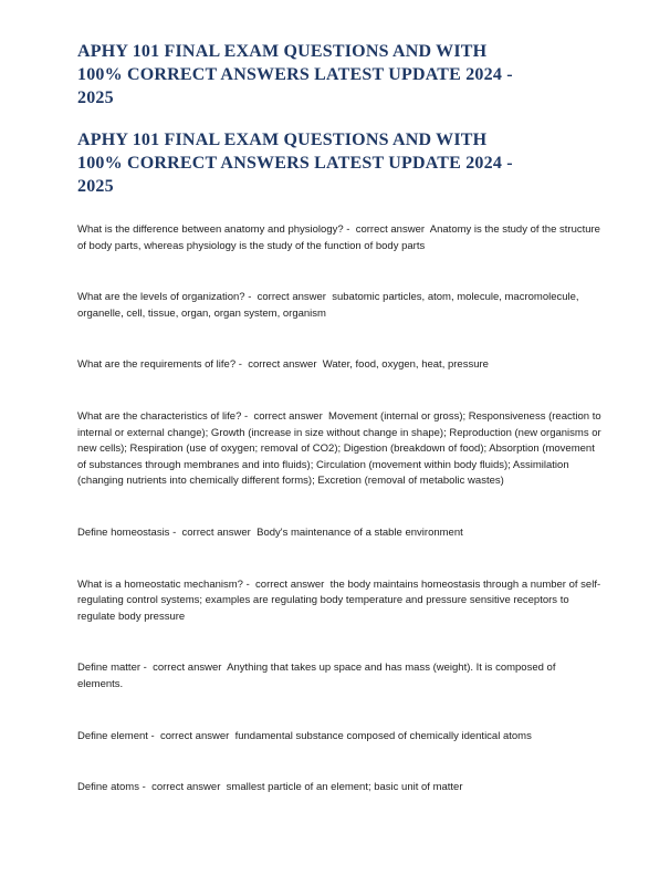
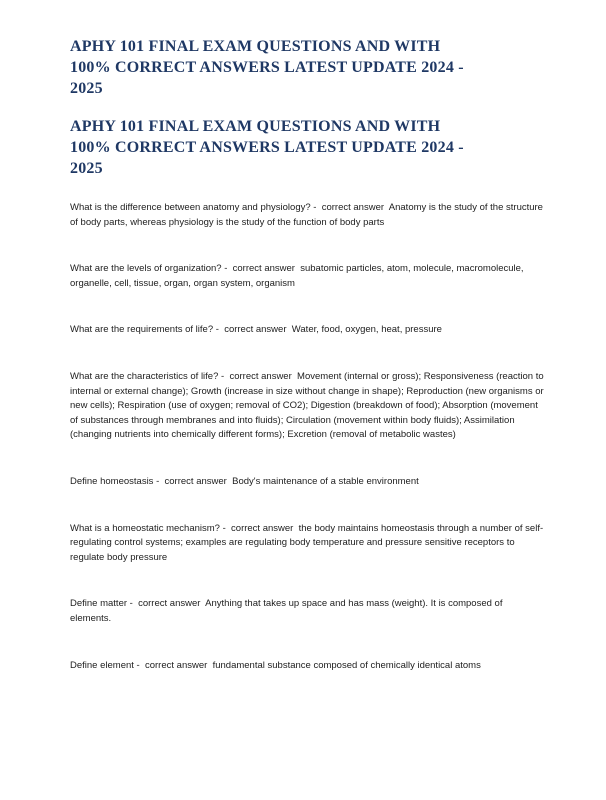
  APHY 101 FINAL EXAM QUESTIONS AND WITH
  100% CORRECT ANSWERS LATEST UPDATE 2024 -
  2025
  APHY 101 FINAL EXAM QUESTIONS AND WITH
  100% CORRECT ANSWERS LATEST UPDATE 2024 -
  2025
  What is the difference between anatomy and physiology? - correct answer Anatomy is the study of the structure of body parts, whereas physiology is the study of the function of body parts
  What are the levels of organization? - correct answer subatomic particles, atom, molecule, macromolecule, organelle, cell, tissue, organ, organ system, organism
  What are the requirements of life? - correct answer Water, food, oxygen, heat, pressure
  What are the characteristics of life? - correct answer Movement (internal or gross); Responsiveness (reaction to internal or external change); Growth (increase in size without change in shape); Reproduction (new organisms or new cells); Respiration (use of oxygen; removal of CO2); Digestion (breakdown of food); Absorption (movement of substances through membranes and into fluids); Circulation (movement within body fluids); Assimilation (changing nutrients into chemically different forms); Excretion (removal of metabolic wastes)
  Define homeostasis - correct answer Body's maintenance of a stable environment
  What is a homeostatic mechanism? - correct answer the body maintains homeostasis through a number of self-regulating control systems; examples are regulating body temperature and pressure sensitive receptors to regulate body pressure
  Define matter - correct answer Anything that takes up space and has mass (weight). It is composed of elements.
  Define element - correct answer fundamental substance composed of chemically identical atoms
- Define atoms - correct answer smallest particle of an element; basic unit of matter
